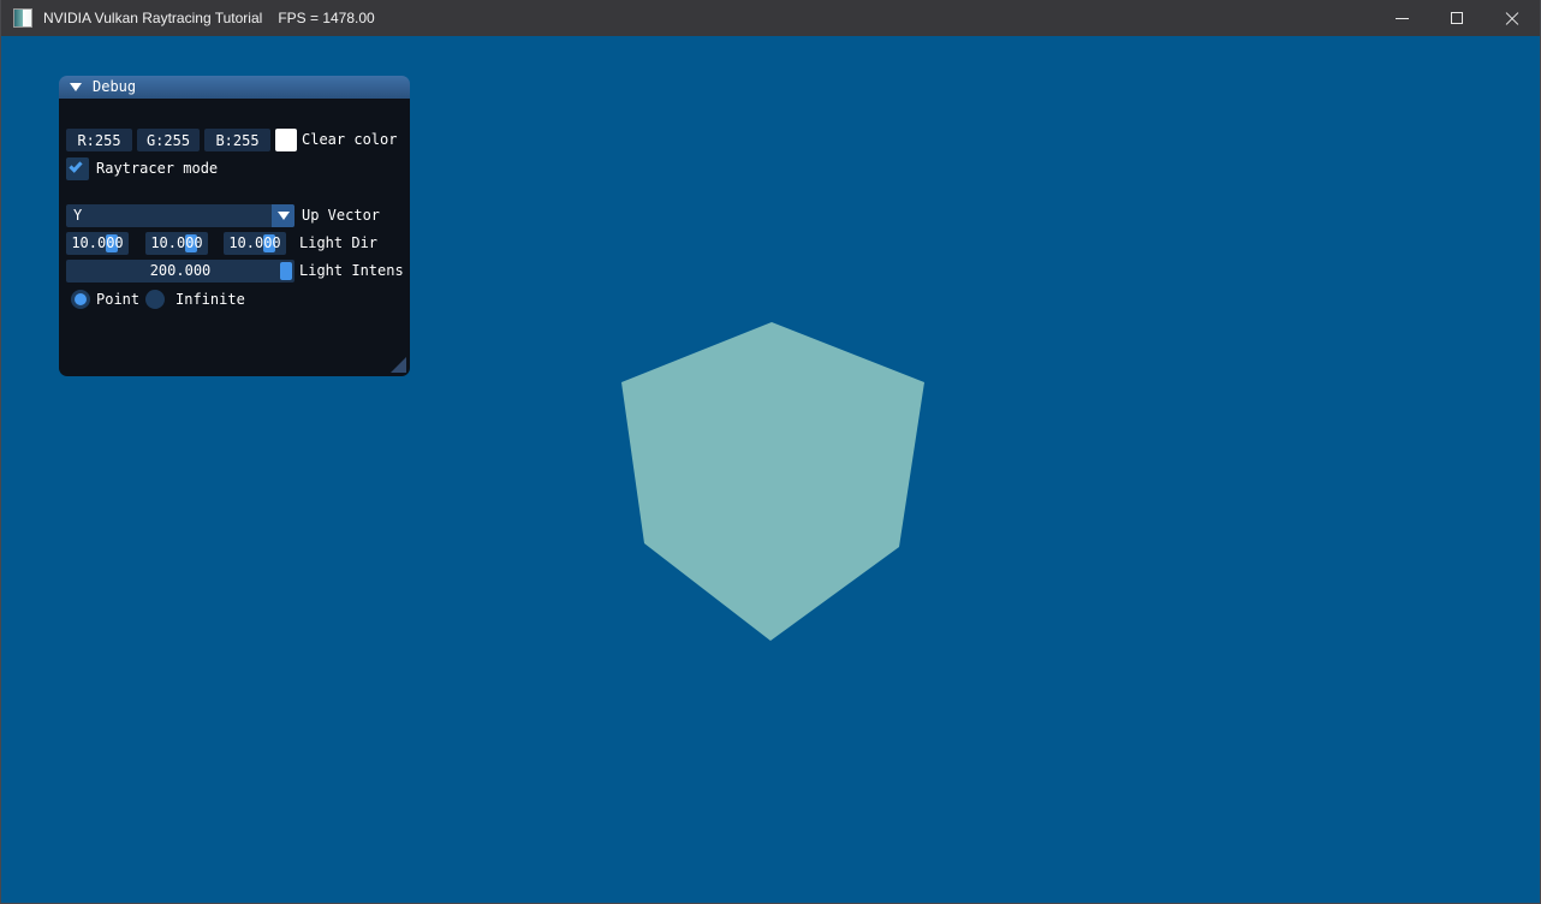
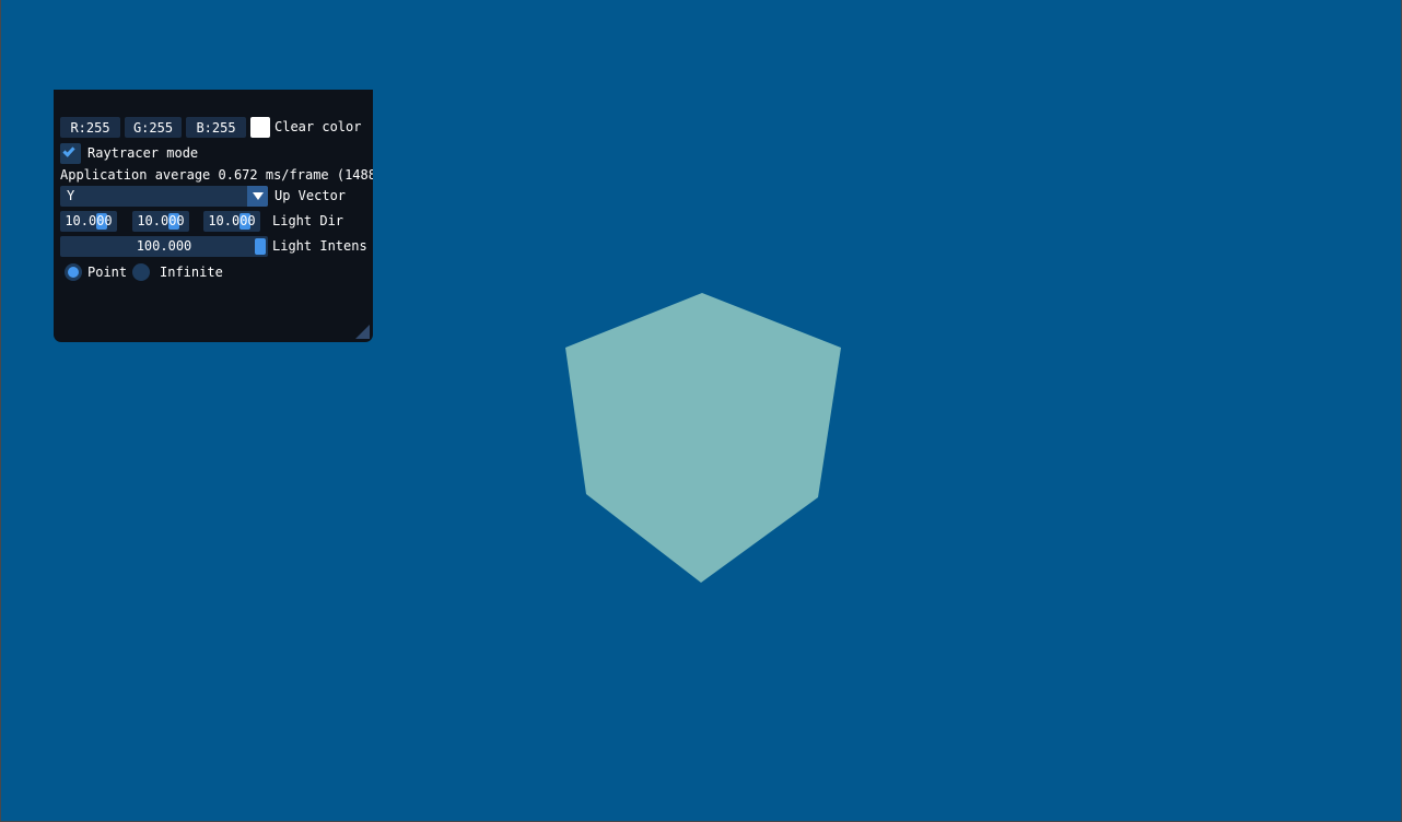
- NVIDIA Vulkan Raytracing Tutorial
- FPS = 1478.00
- Debug
  R:255
  G:255
  B:255
  Clear color
  Raytracer mode
+ Application average 0.672 ms/frame (1488
  Y
  Up Vector
  10.000
  10.000
  10.000
  Light Dir
- 200.000
+ 100.000
  Light Intens
  Point
  Infinite
